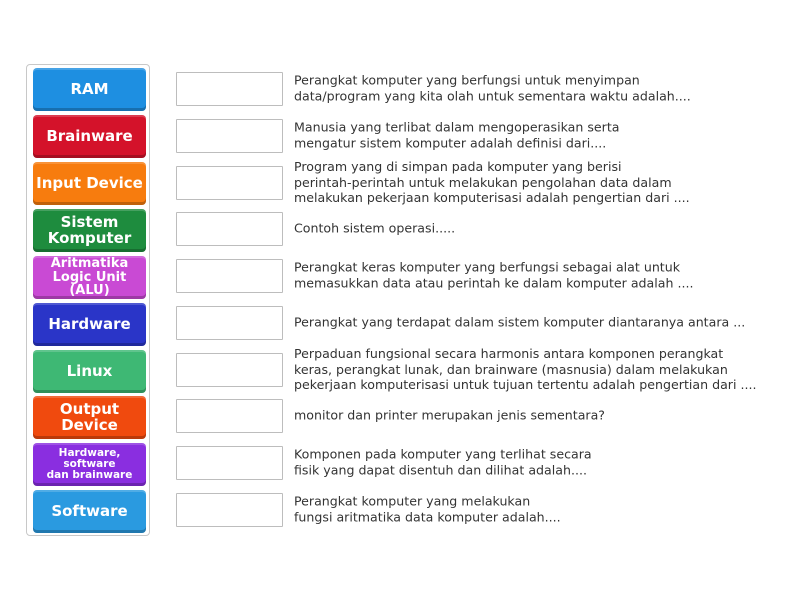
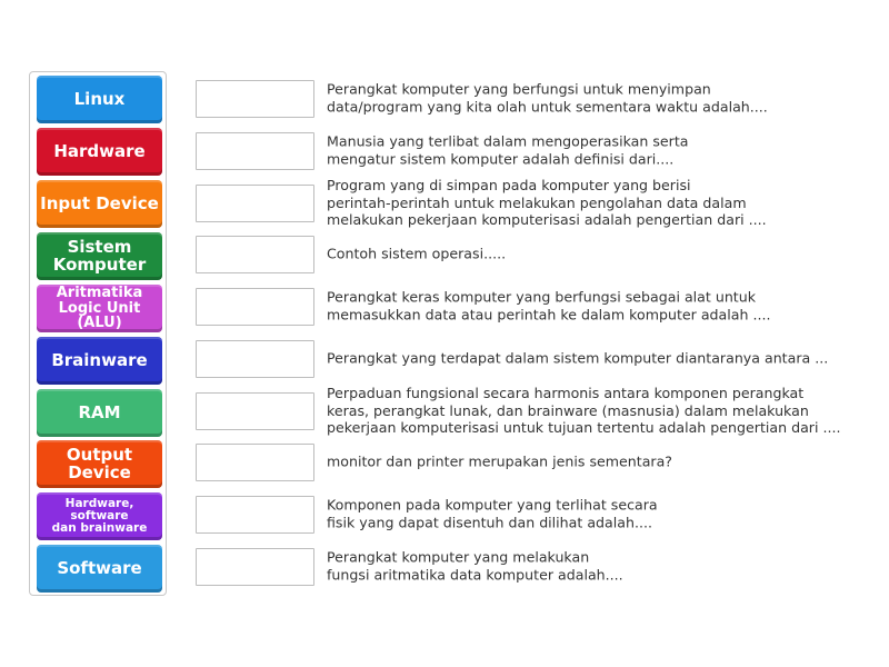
- RAM
+ Linux
- Brainware
+ Hardware
  Input Device
  Sistem
  Komputer
  Aritmatika
  Logic Unit (ALU)
- Hardware
+ Brainware
- Linux
+ RAM
  Output
  Device
  Hardware, software
  dan brainware
  Software
  Perangkat komputer yang berfungsi untuk menyimpan
  data/program yang kita olah untuk sementara waktu adalah....
  Manusia yang terlibat dalam mengoperasikan serta
  mengatur sistem komputer adalah definisi dari....
  Program yang di simpan pada komputer yang berisi
  perintah-perintah untuk melakukan pengolahan data dalam
  melakukan pekerjaan komputerisasi adalah pengertian dari ....
  Contoh sistem operasi.....
  Perangkat keras komputer yang berfungsi sebagai alat untuk
  memasukkan data atau perintah ke dalam komputer adalah ....
  Perangkat yang terdapat dalam sistem komputer diantaranya antara ...
  Perpaduan fungsional secara harmonis antara komponen perangkat
  keras, perangkat lunak, dan brainware (masnusia) dalam melakukan
  pekerjaan komputerisasi untuk tujuan tertentu adalah pengertian dari ....
  monitor dan printer merupakan jenis sementara?
  Komponen pada komputer yang terlihat secara
  fisik yang dapat disentuh dan dilihat adalah....
  Perangkat komputer yang melakukan
  fungsi aritmatika data komputer adalah....
